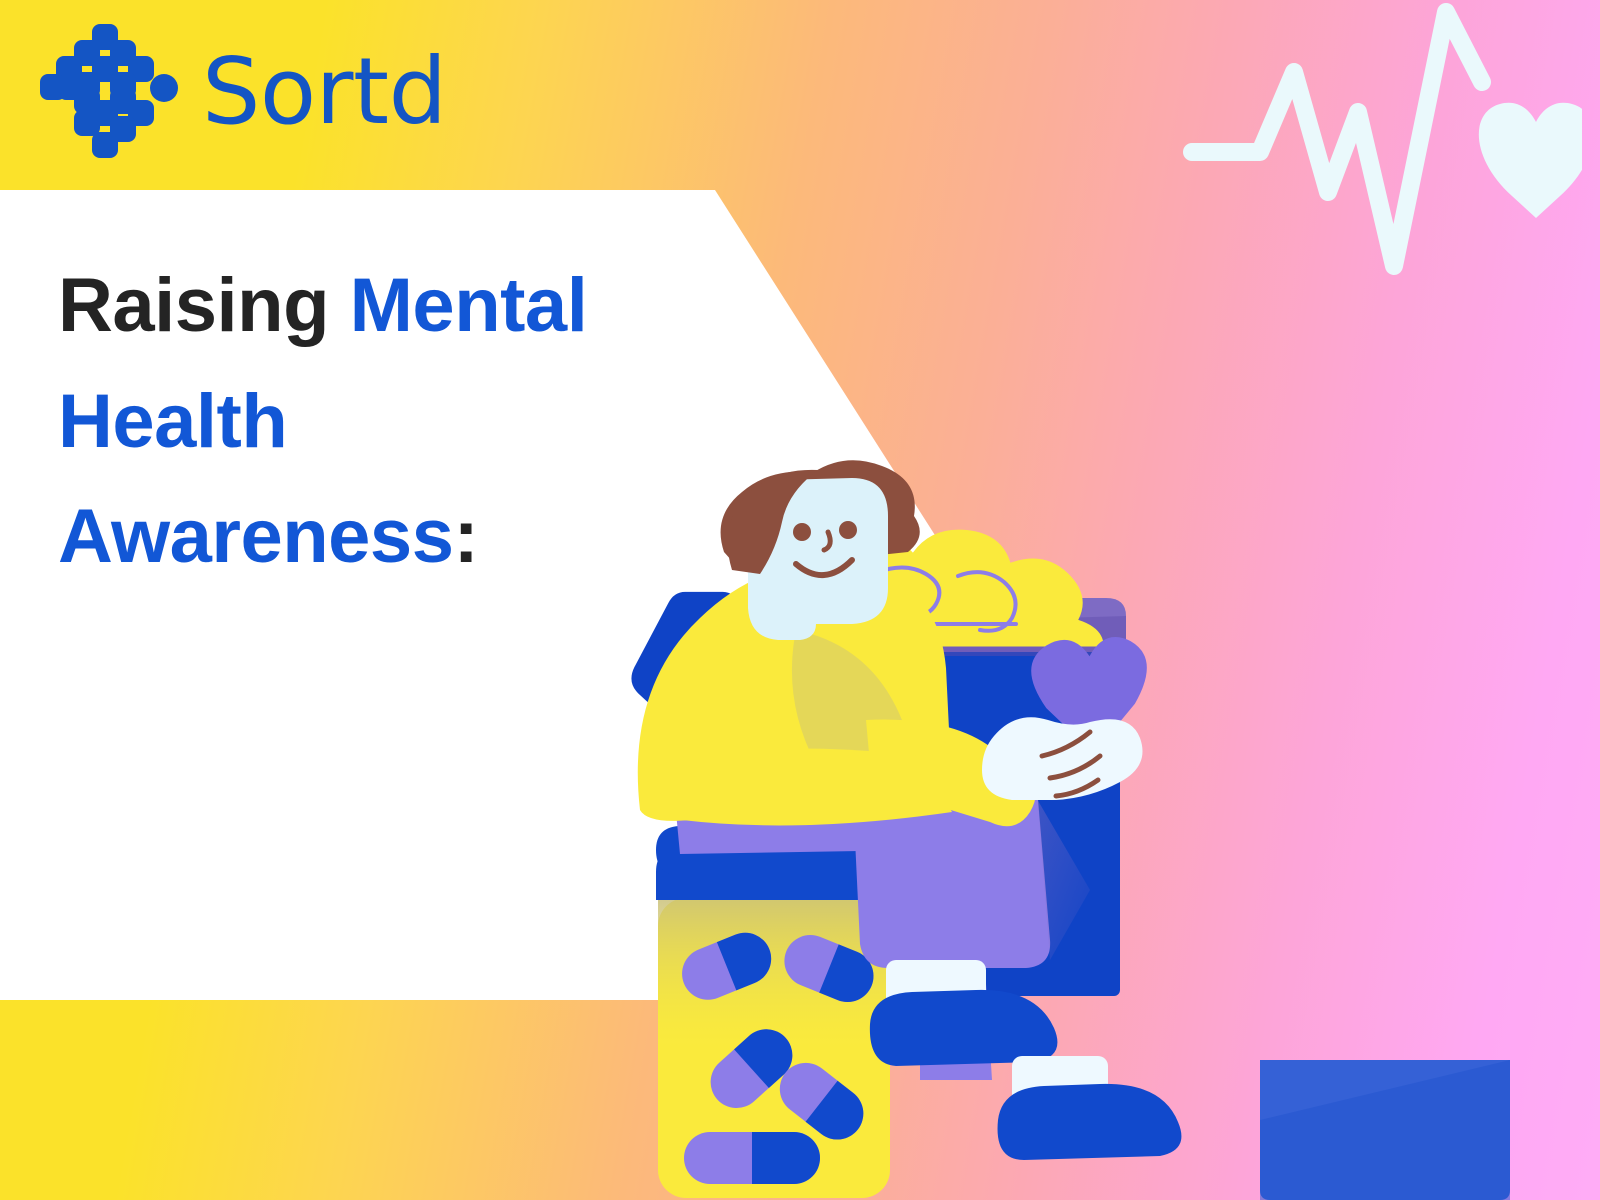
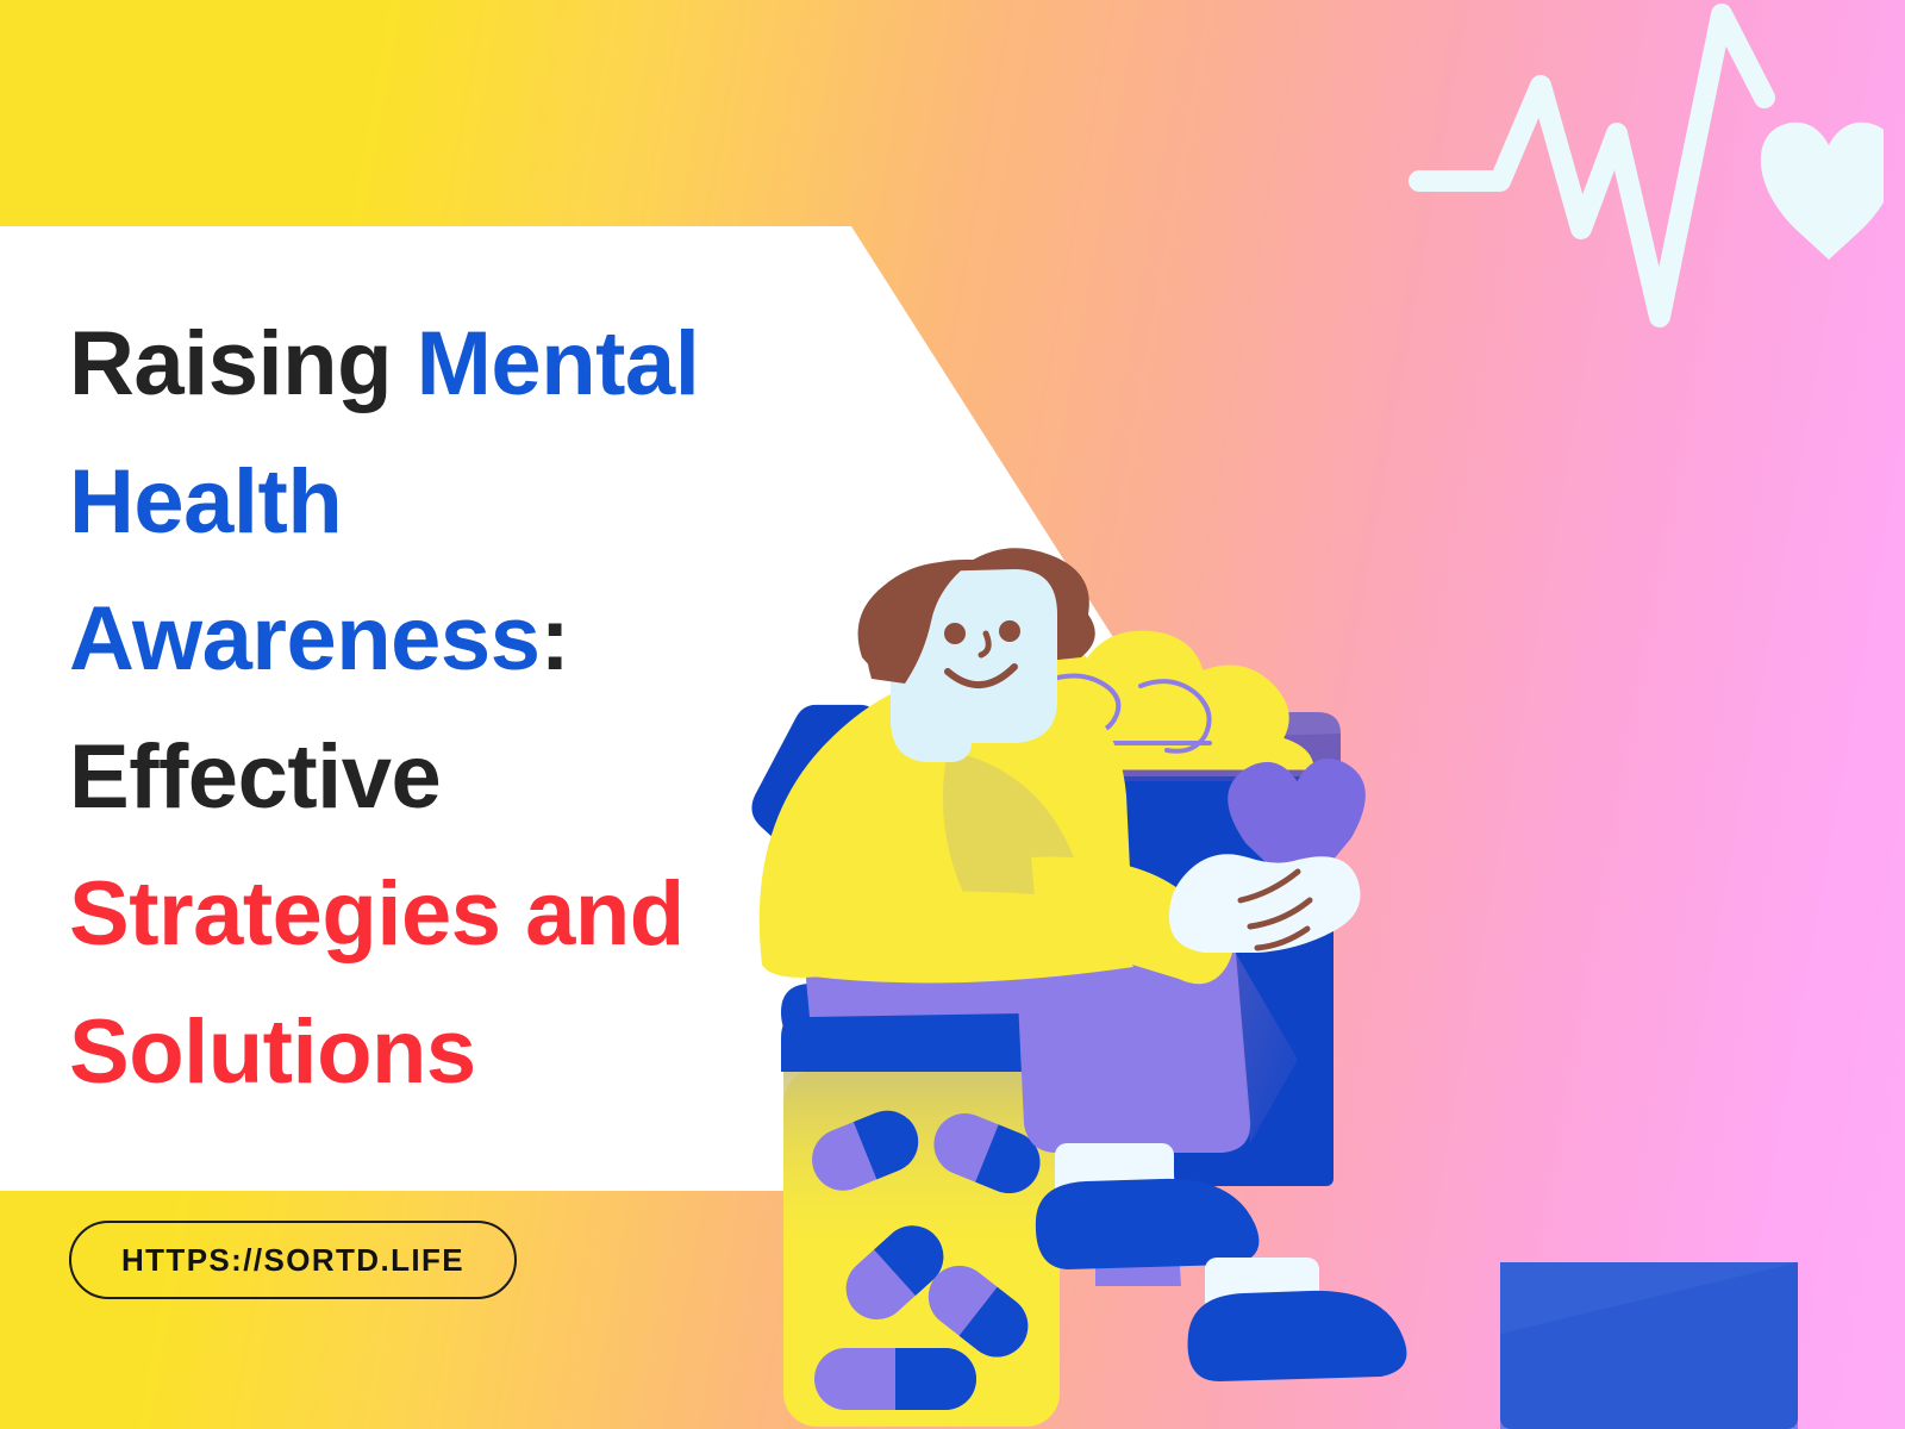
- Sortd
  Raising Mental
  Health
  Awareness:
+ Effective
+ Strategies and
+ Solutions
+ HTTPS://SORTD.LIFE
